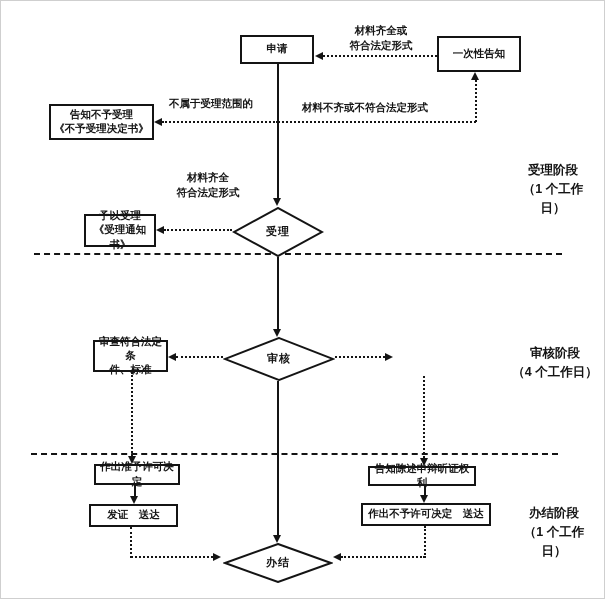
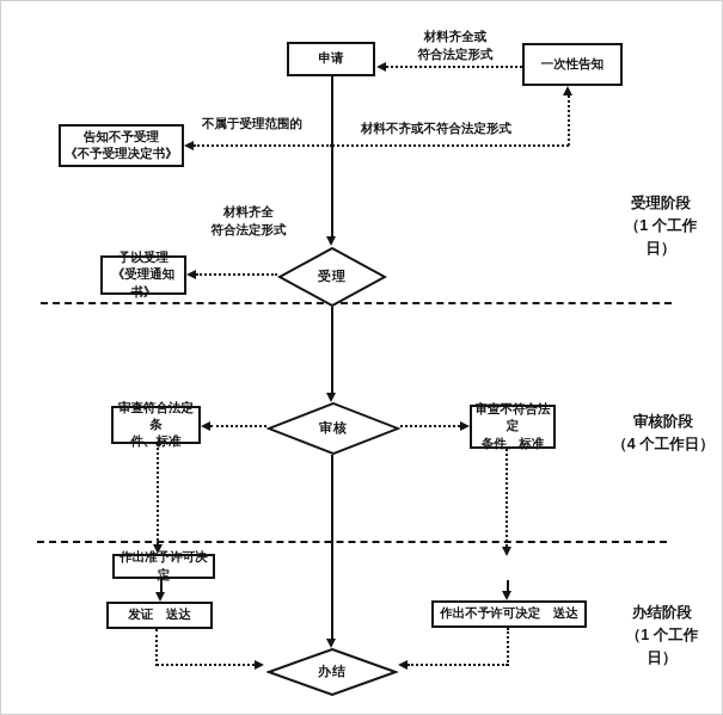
  申请
  一次性告知
  告知不予受理
  《不予受理决定书》
  予以受理
  《受理通知书》
  审查符合法定条
  件、标准
+ 审查不符合法定
+ 条件、标准
  作出准予许可决定
  发证 送达
- 告知陈述申辩听证权利
  作出不予许可决定 送达
  受理
  审核
  办结
  材料齐全或
  符合法定形式
  不属于受理范围的
  材料不齐或不符合法定形式
  材料齐全
  符合法定形式
  受理阶段
  （1 个工作
  日）
  审核阶段
  （4 个工作日）
  办结阶段
  （1 个工作
  日）
